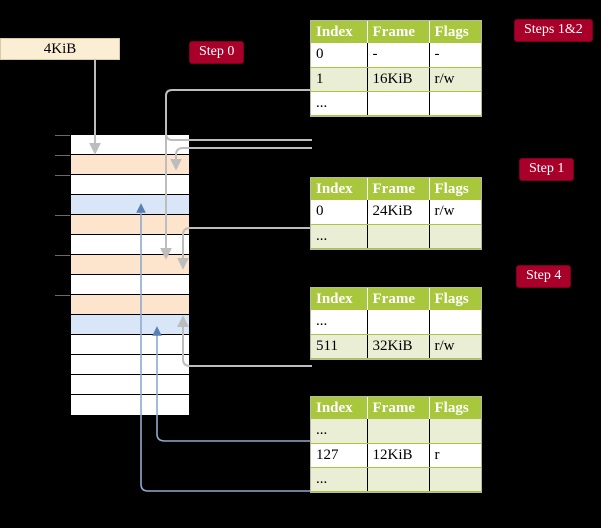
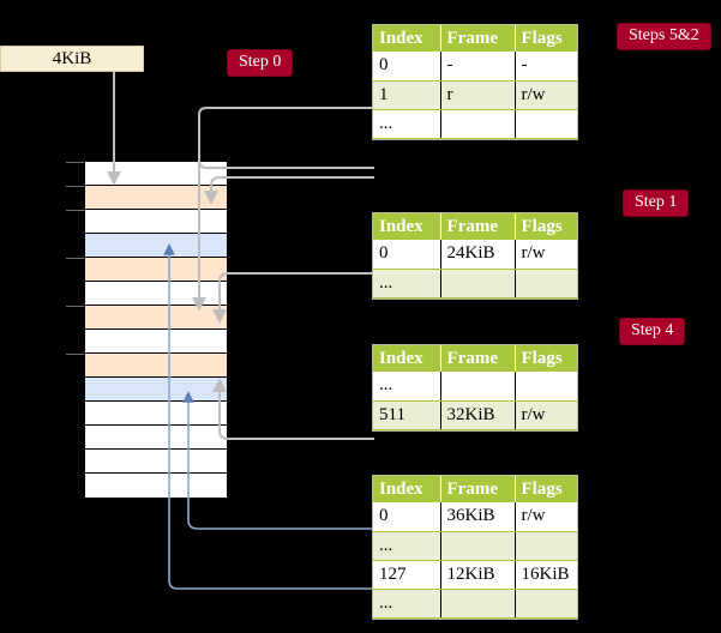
  4KiB
  Step 0
- Steps 1&2
+ Steps 5&2
  Step 1
  Step 4
  Index	Frame	Flags
  0	-	-
- 1	16KiB	r/w
+ 1	r	r/w
  ...
  Index	Frame	Flags
  0	24KiB	r/w
  ...
  Index	Frame	Flags
  ...
  511	32KiB	r/w
  Index	Frame	Flags
+ 0	36KiB	r/w
  ...
- 127	12KiB	r
+ 127	12KiB	16KiB
  ...
